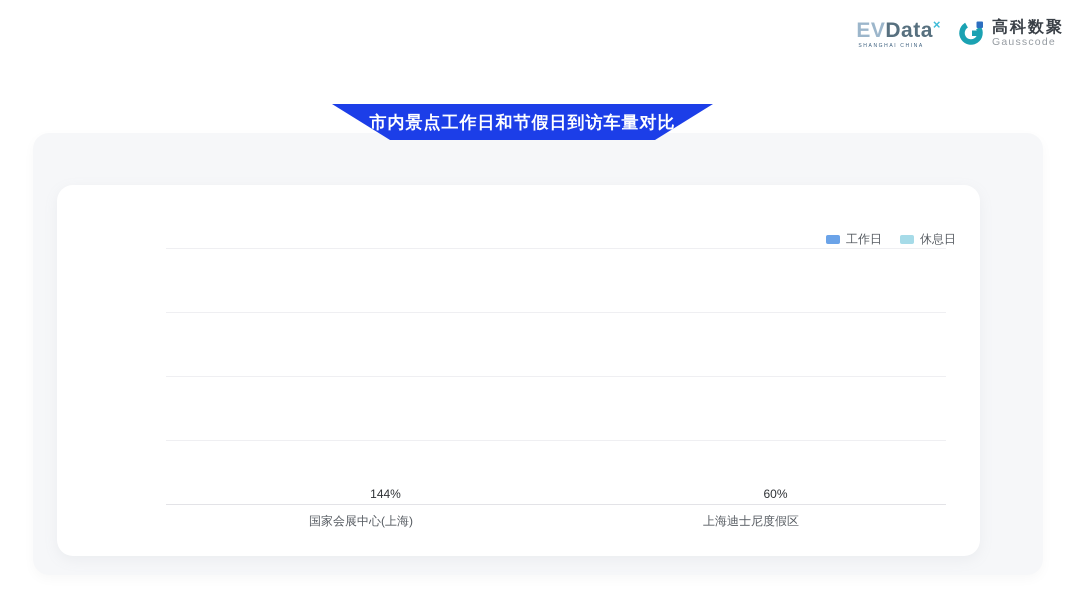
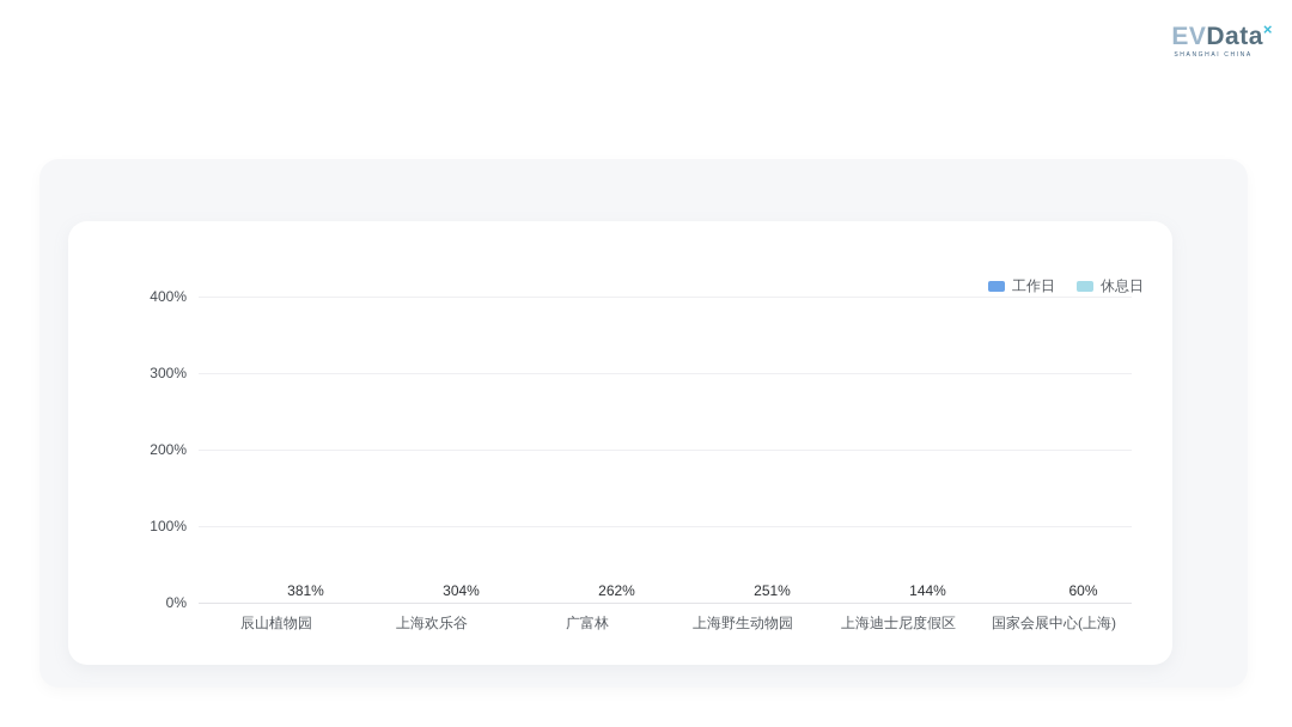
  EVData×
- 高科数聚
- Gausscode
- 市内景点工作日和节假日到访车量对比
  工作日
  休息日
+ 400%
+ 300%
+ 200%
+ 100%
+ 0%
+ 381%
+ 辰山植物园
+ 304%
+ 上海欢乐谷
+ 262%
+ 广富林
+ 251%
+ 上海野生动物园
  144%
- 国家会展中心(上海)
+ 上海迪士尼度假区
  60%
- 上海迪士尼度假区
+ 国家会展中心(上海)
